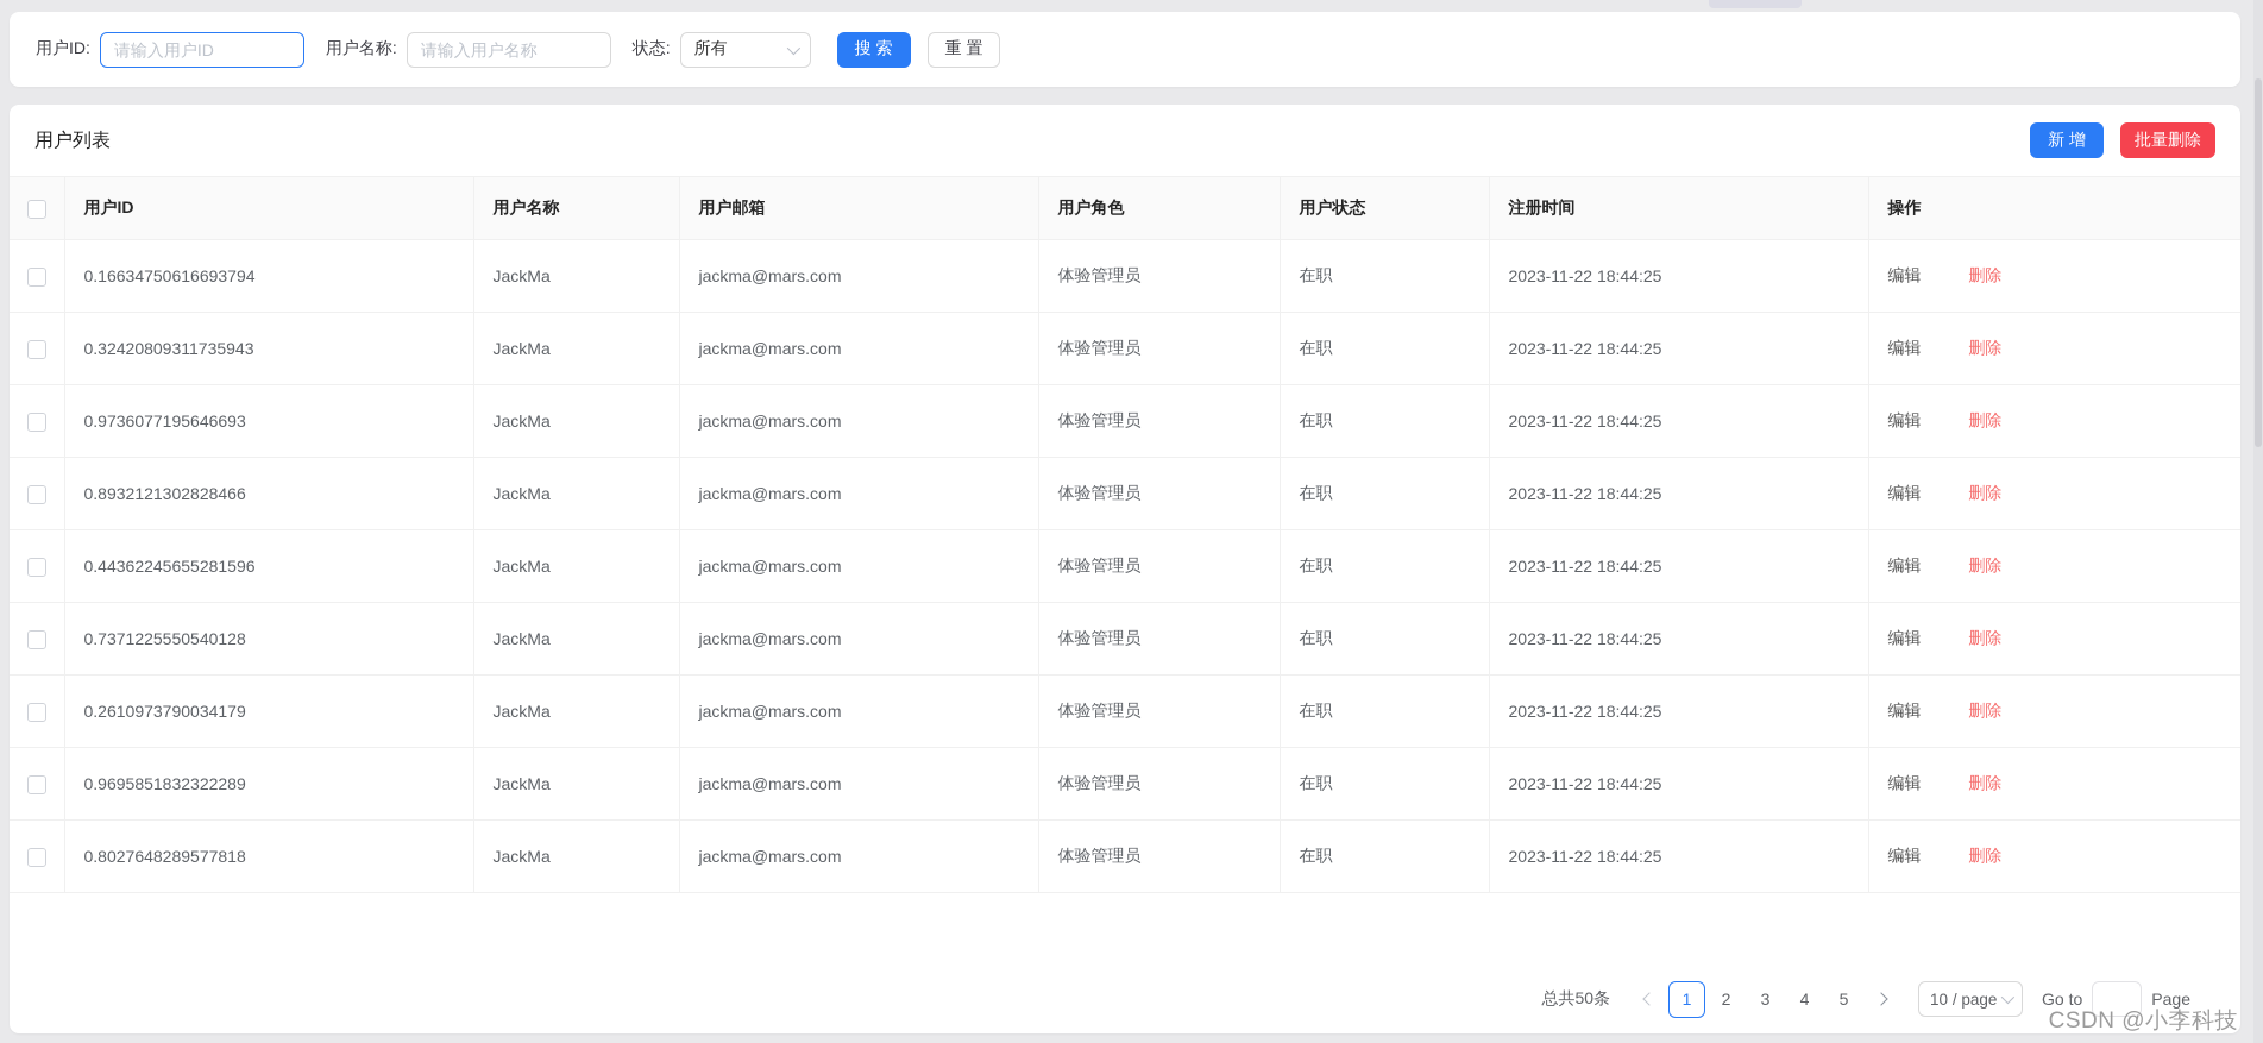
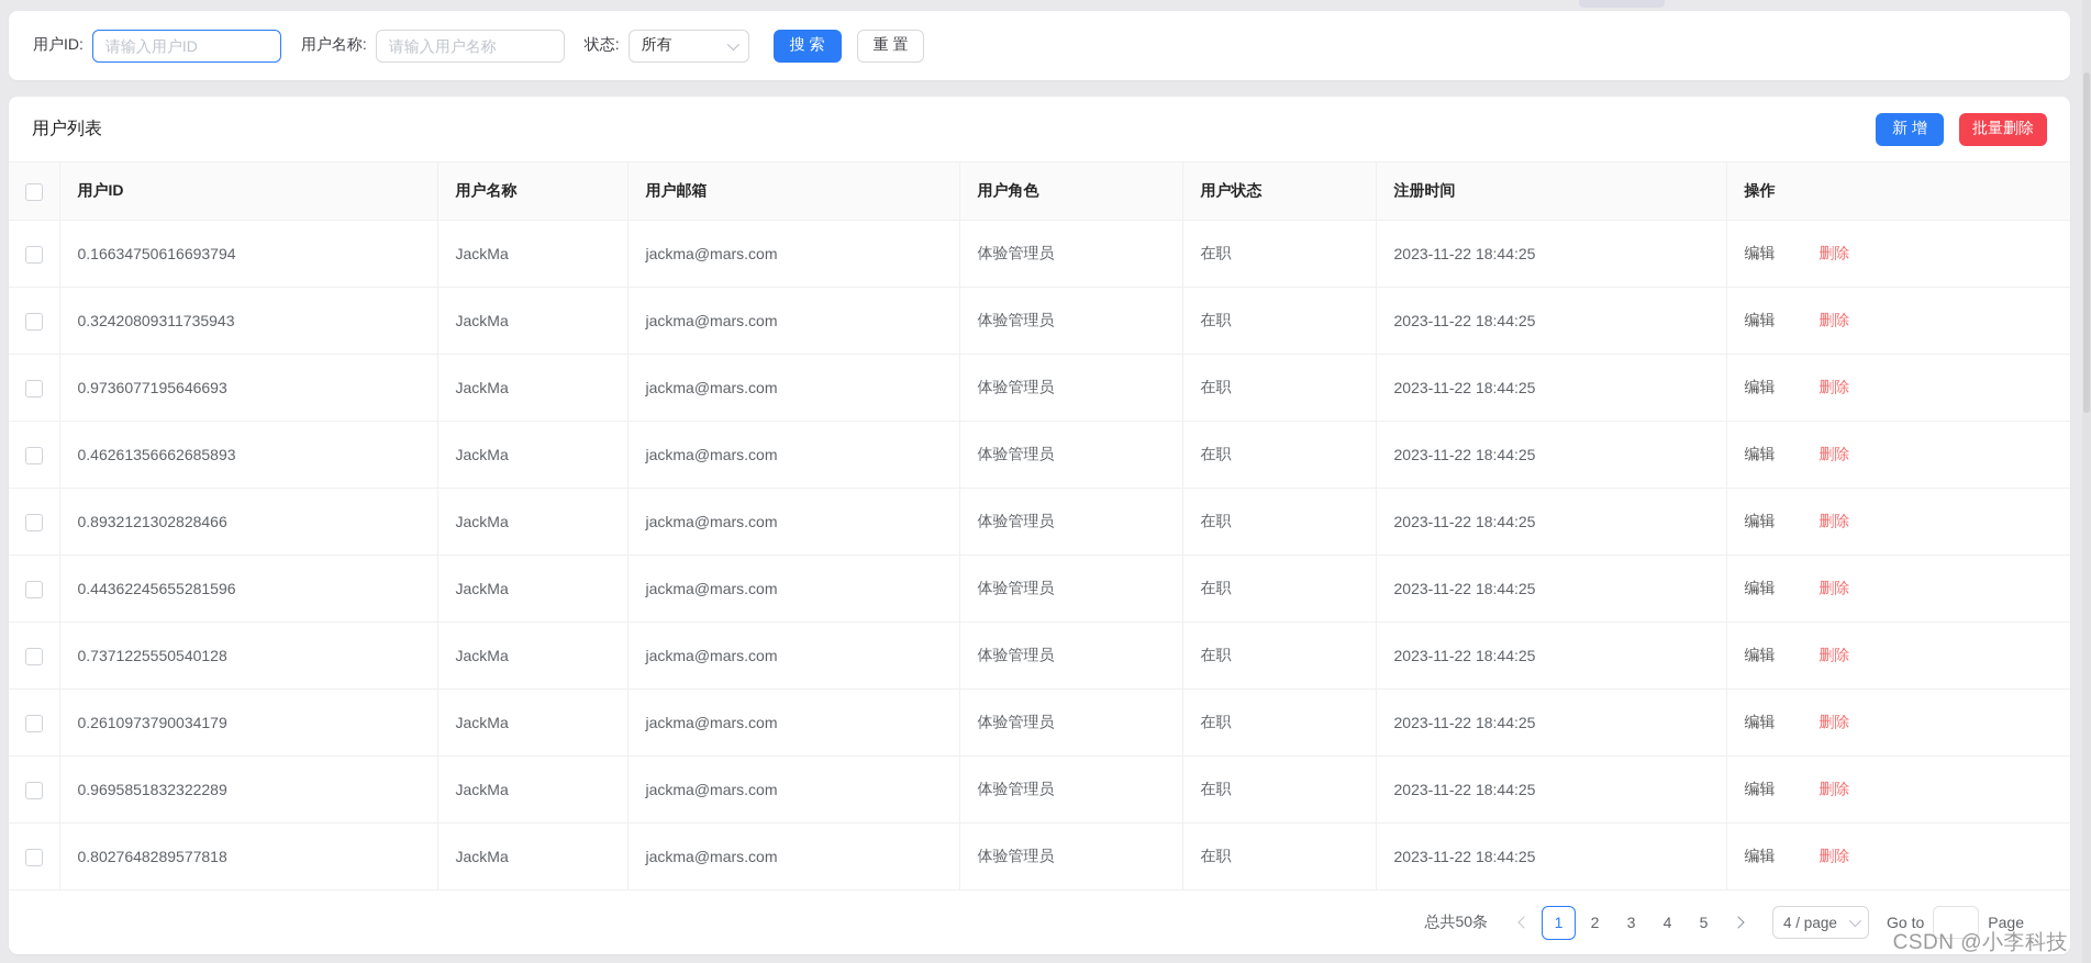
  用户ID:
  请输入用户ID
  用户名称:
  请输入用户名称
  状态:
  所有
  搜 索
  重 置
  用户列表
  新 增
  批量删除
  	用户ID	用户名称	用户邮箱	用户角色	用户状态	注册时间	操作
  	0.16634750616693794	JackMa	jackma@mars.com	体验管理员	在职	2023-11-22 18:44:25	编辑 删除
  	0.32420809311735943	JackMa	jackma@mars.com	体验管理员	在职	2023-11-22 18:44:25	编辑 删除
  	0.9736077195646693	JackMa	jackma@mars.com	体验管理员	在职	2023-11-22 18:44:25	编辑 删除
+ 	0.46261356662685893	JackMa	jackma@mars.com	体验管理员	在职	2023-11-22 18:44:25	编辑 删除
  	0.8932121302828466	JackMa	jackma@mars.com	体验管理员	在职	2023-11-22 18:44:25	编辑 删除
  	0.44362245655281596	JackMa	jackma@mars.com	体验管理员	在职	2023-11-22 18:44:25	编辑 删除
  	0.7371225550540128	JackMa	jackma@mars.com	体验管理员	在职	2023-11-22 18:44:25	编辑 删除
  	0.2610973790034179	JackMa	jackma@mars.com	体验管理员	在职	2023-11-22 18:44:25	编辑 删除
  	0.9695851832322289	JackMa	jackma@mars.com	体验管理员	在职	2023-11-22 18:44:25	编辑 删除
  	0.8027648289577818	JackMa	jackma@mars.com	体验管理员	在职	2023-11-22 18:44:25	编辑 删除
  总共50条
  1
  2
  3
  4
  5
- 10 / page
+ 4 / page
  Go to
  Page
  CSDN @小李科技
